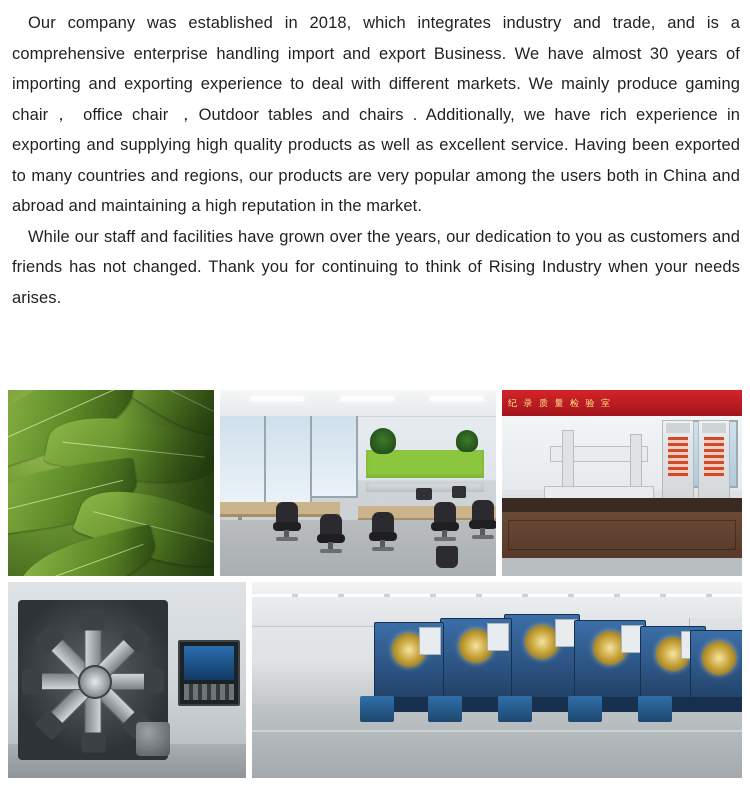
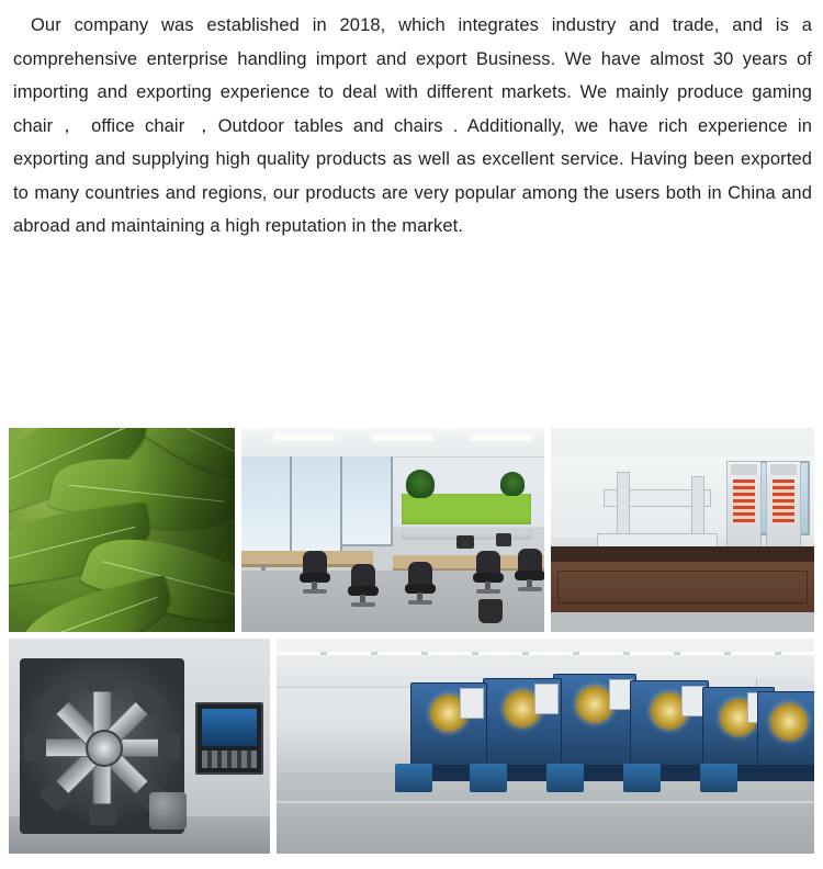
  Our company was established in 2018, which integrates industry and trade, and is a comprehensive enterprise handling import and export Business. We have almost 30 years of importing and exporting experience to deal with different markets. We mainly produce gaming chair， office chair ，Outdoor tables and chairs . Additionally, we have rich experience in exporting and supplying high quality products as well as excellent service. Having been exported to many countries and regions, our products are very popular among the users both in China and abroad and maintaining a high reputation in the market.
- While our staff and facilities have grown over the years, our dedication to you as customers and friends has not changed. Thank you for continuing to think of Rising Industry when your needs arises.
- 纪 录 质 量 检 验 室
